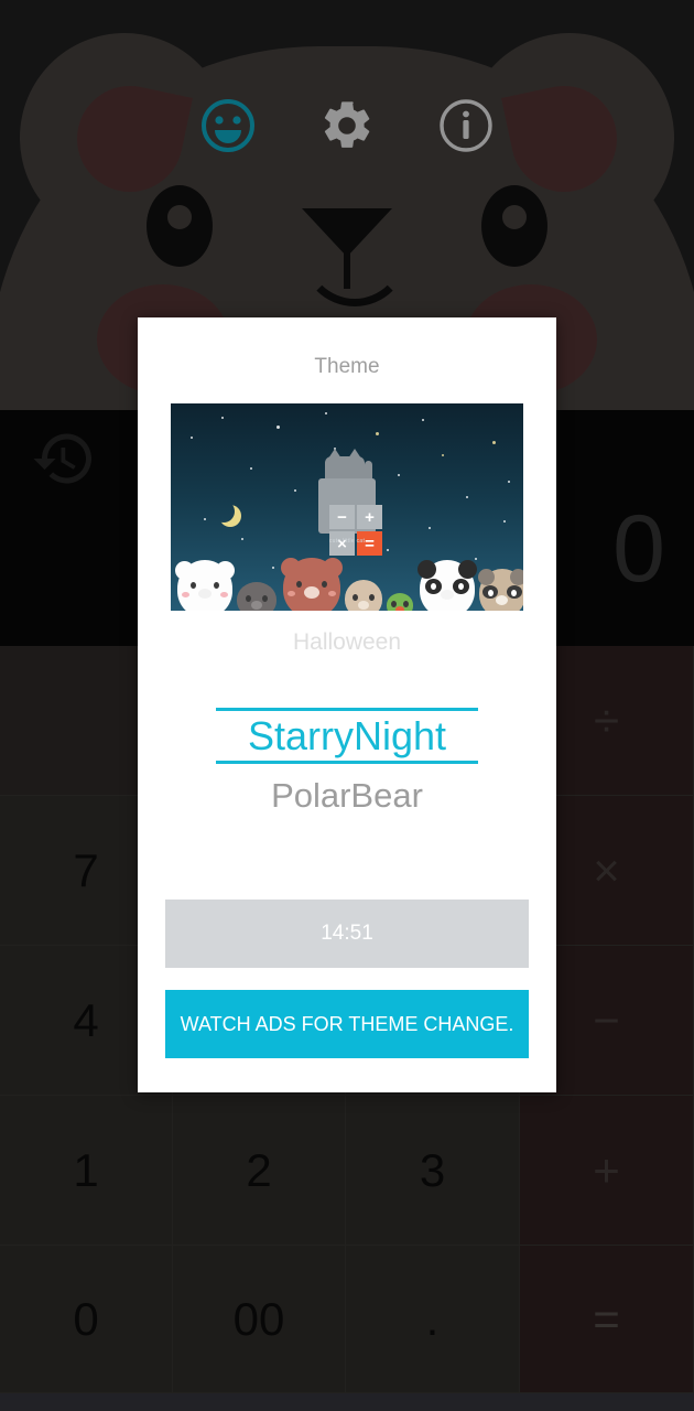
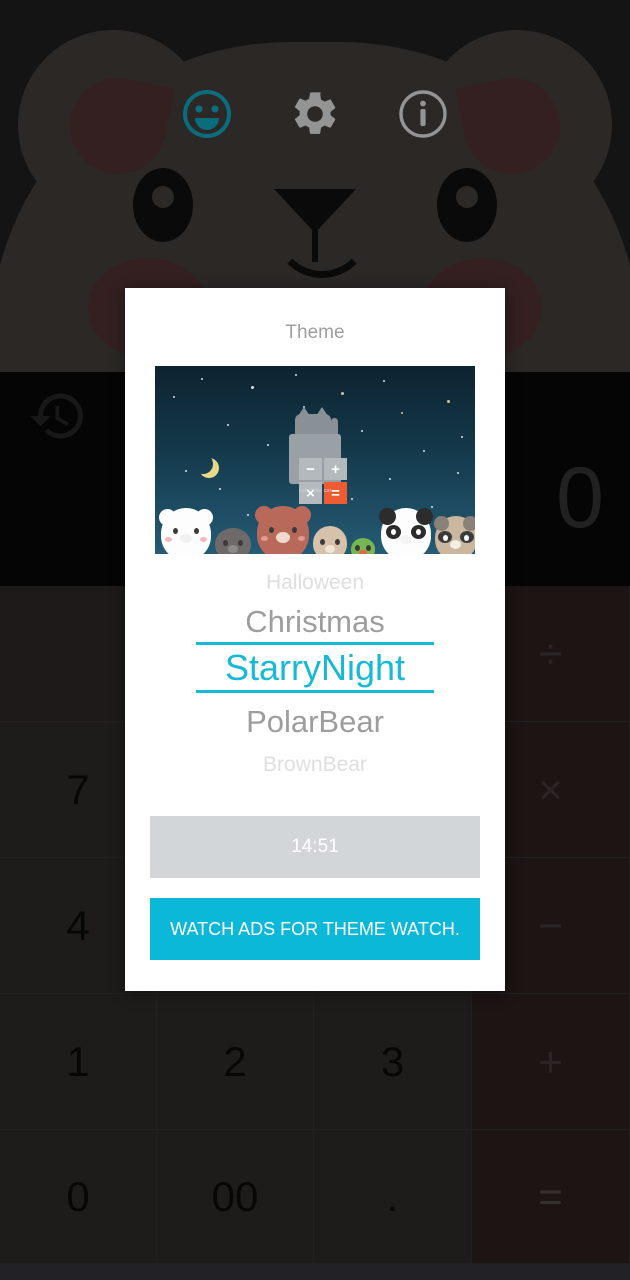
  0
  =
  Theme
  −
  +
  ×
  =
  Halloween
+ Christmas
  StarryNight
  PolarBear
+ BrownBear
  14:51
- WATCH ADS FOR THEME CHANGE.
+ WATCH ADS FOR THEME WATCH.
